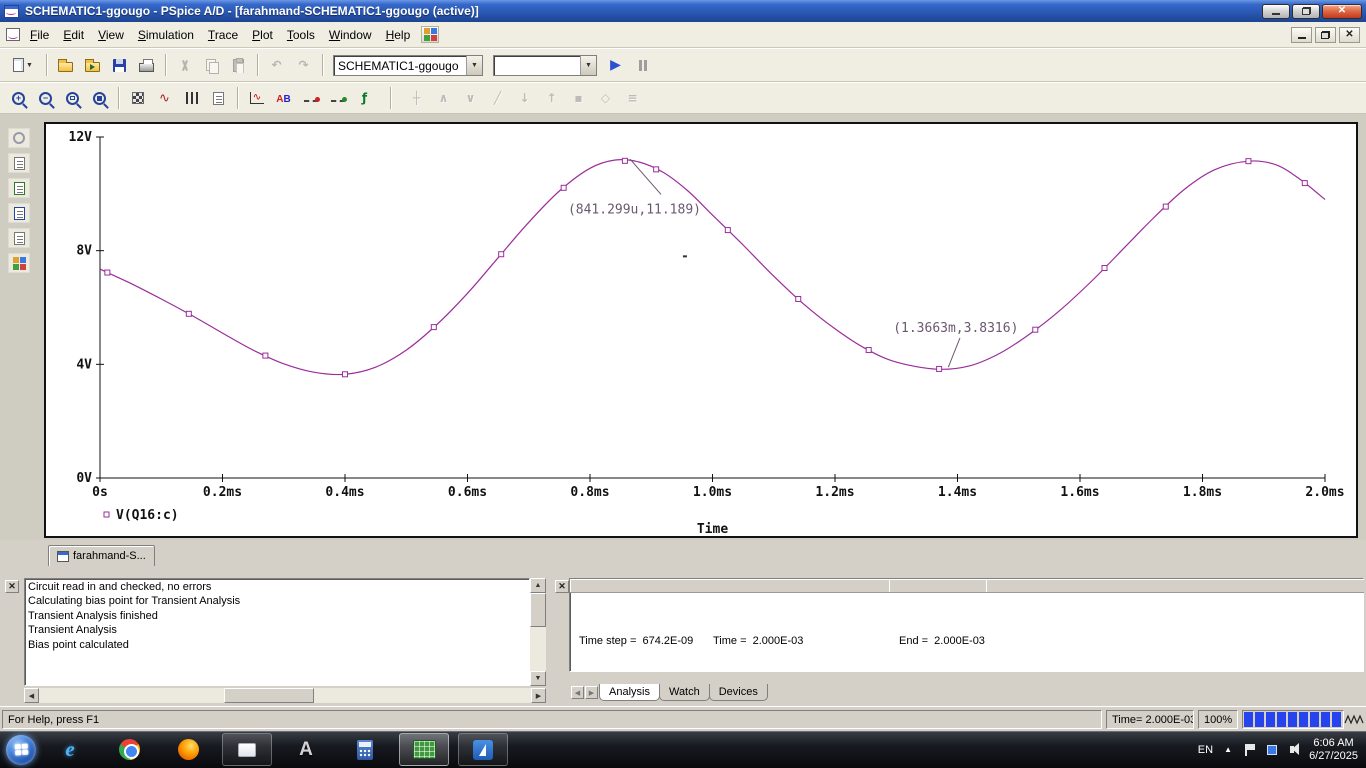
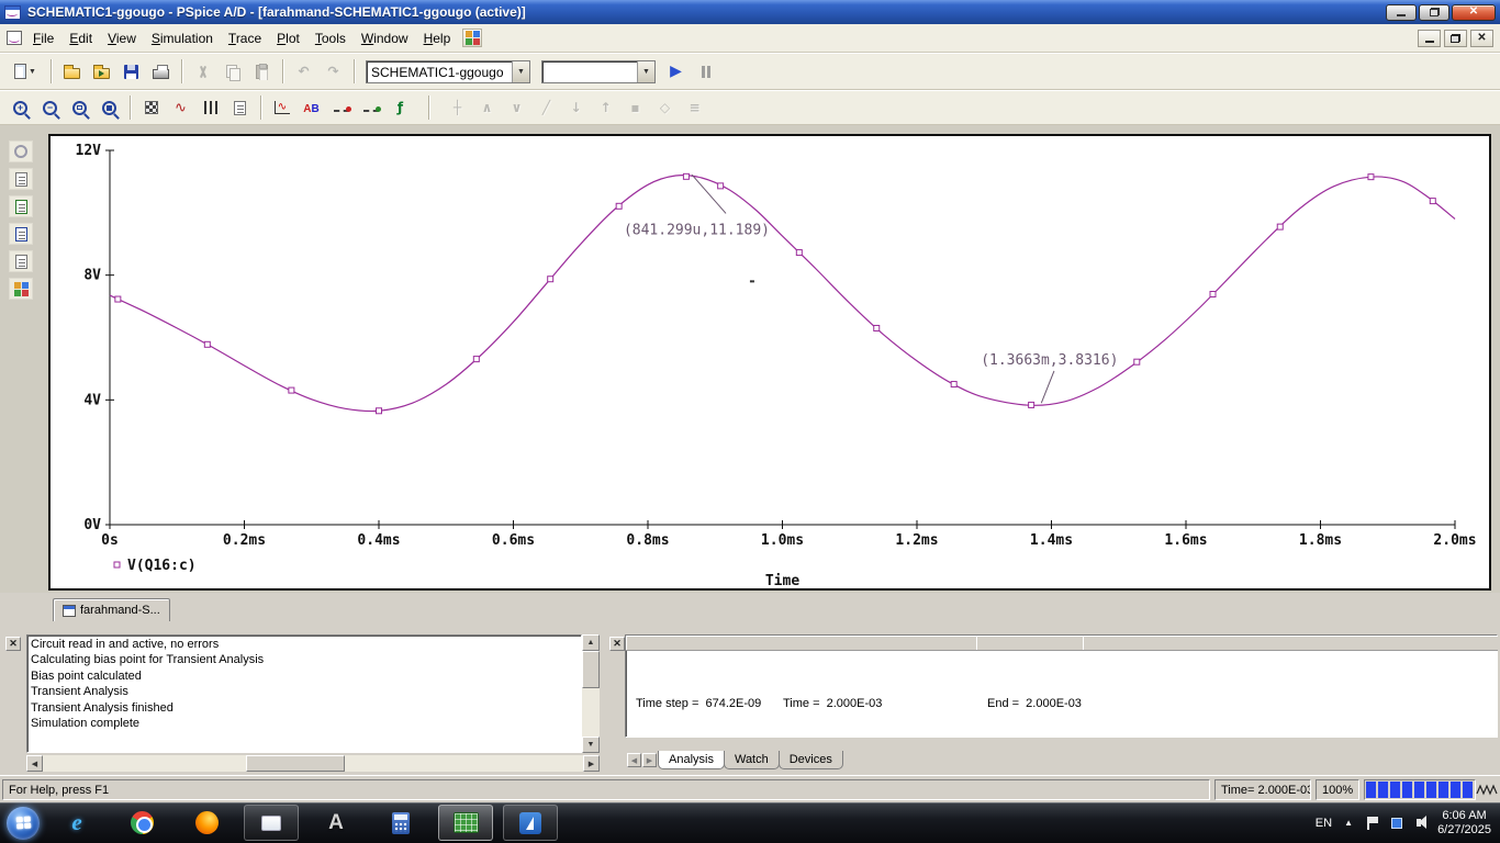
  SCHEMATIC1-ggougo - PSpice A/D - [farahmand-SCHEMATIC1-ggougo (active)]
  ✕
  File Edit View Simulation Trace Plot Tools Window Help
  ✕
  ↶
  ↷
  SCHEMATIC1-ggougo
  ▶
  +
  −
  ∿
  ∿
  AB
  ƒ
  ┼
  ∧
  ∨
  ╱
  ↓
  ↑
  ▪
  ◇
  ≡
  0V
  4V
  8V
  12V
  0s
  0.2ms
  0.4ms
  0.6ms
  0.8ms
  1.0ms
  1.2ms
  1.4ms
  1.6ms
  1.8ms
  2.0ms
  V(Q16:c)
  Time
  (841.299u,11.189)
  (1.3663m,3.8316)
  farahmand-S...
  ✕
- Circuit read in and checked, no errors
+ Circuit read in and active, no errors
  Calculating bias point for Transient Analysis
- Transient Analysis finished
+ Bias point calculated
  Transient Analysis
- Bias point calculated
+ Transient Analysis finished
+ Simulation complete
  ✕
  Time step = 674.2E-09
  Time = 2.000E-03
  End = 2.000E-03
  Analysis
  Watch
  Devices
  For Help, press F1
  Time= 2.000E-03
  100%
  e
  A
  EN
  ▲
  6:06 AM
  6/27/2025
